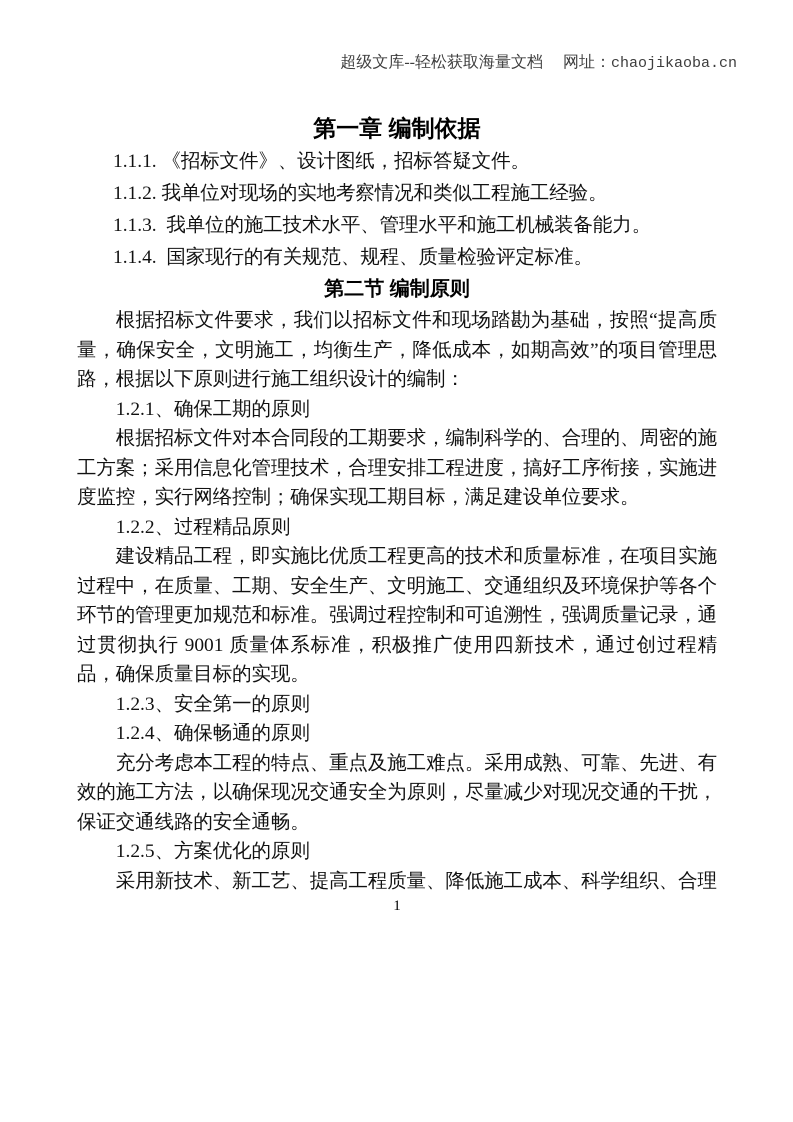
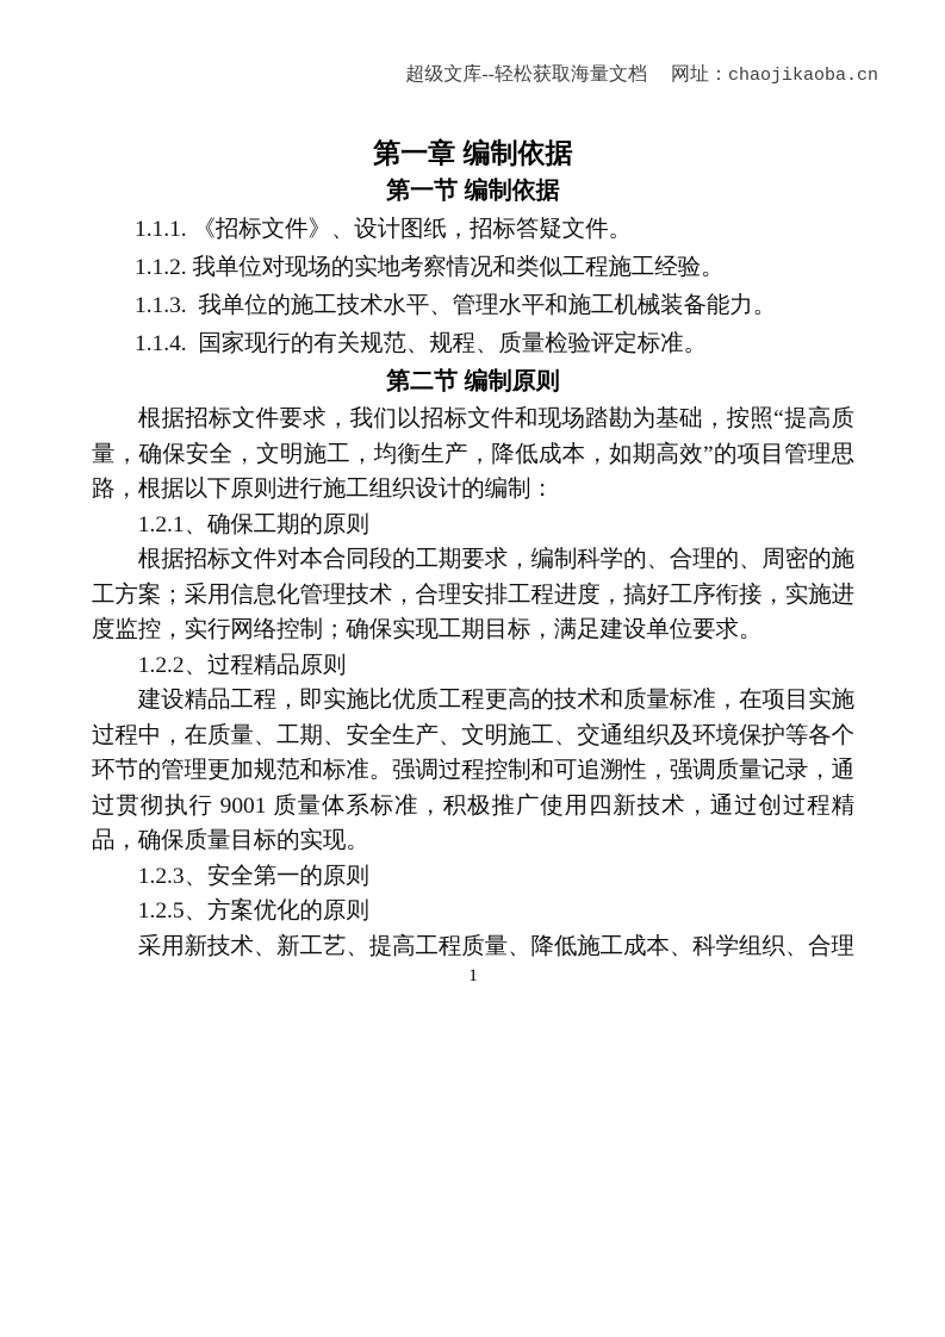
  超级文库--轻松获取海量文档 网址：chaojikaoba.cn
  第一章 编制依据
+ 第一节 编制依据
  1.1.1. 《招标文件》、设计图纸，招标答疑文件。
  1.1.2. 我单位对现场的实地考察情况和类似工程施工经验。
  1.1.3. 我单位的施工技术水平、管理水平和施工机械装备能力。
  1.1.4. 国家现行的有关规范、规程、质量检验评定标准。
  第二节 编制原则
  根据招标文件要求，我们以招标文件和现场踏勘为基础，按照“提高质量，确保安全，文明施工，均衡生产，降低成本，如期高效”的项目管理思路，根据以下原则进行施工组织设计的编制：
  1.2.1、确保工期的原则
  根据招标文件对本合同段的工期要求，编制科学的、合理的、周密的施工方案；采用信息化管理技术，合理安排工程进度，搞好工序衔接，实施进度监控，实行网络控制；确保实现工期目标，满足建设单位要求。
  1.2.2、过程精品原则
  建设精品工程，即实施比优质工程更高的技术和质量标准，在项目实施过程中，在质量、工期、安全生产、文明施工、交通组织及环境保护等各个环节的管理更加规范和标准。强调过程控制和可追溯性，强调质量记录，通过贯彻执行 9001 质量体系标准，积极推广使用四新技术，通过创过程精品，确保质量目标的实现。
  1.2.3、安全第一的原则
- 1.2.4、确保畅通的原则
- 充分考虑本工程的特点、重点及施工难点。采用成熟、可靠、先进、有效的施工方法，以确保现况交通安全为原则，尽量减少对现况交通的干扰，保证交通线路的安全通畅。
  1.2.5、方案优化的原则
  采用新技术、新工艺、提高工程质量、降低施工成本、科学组织、合理
  1
